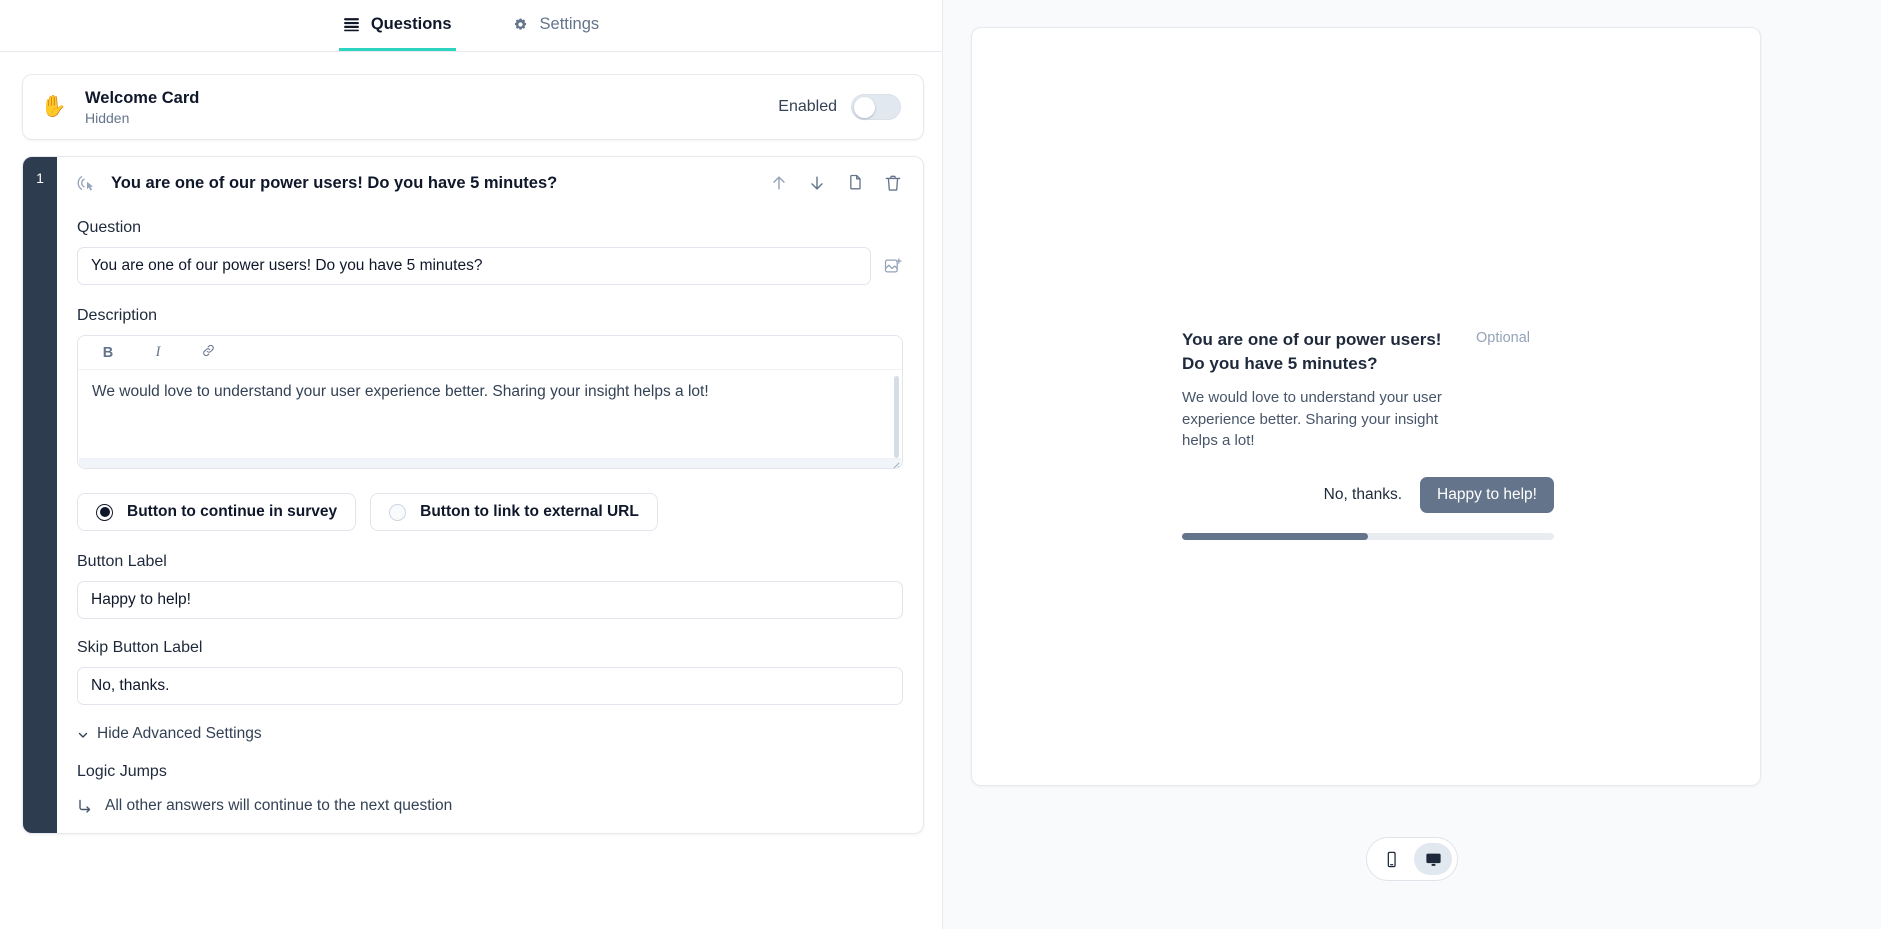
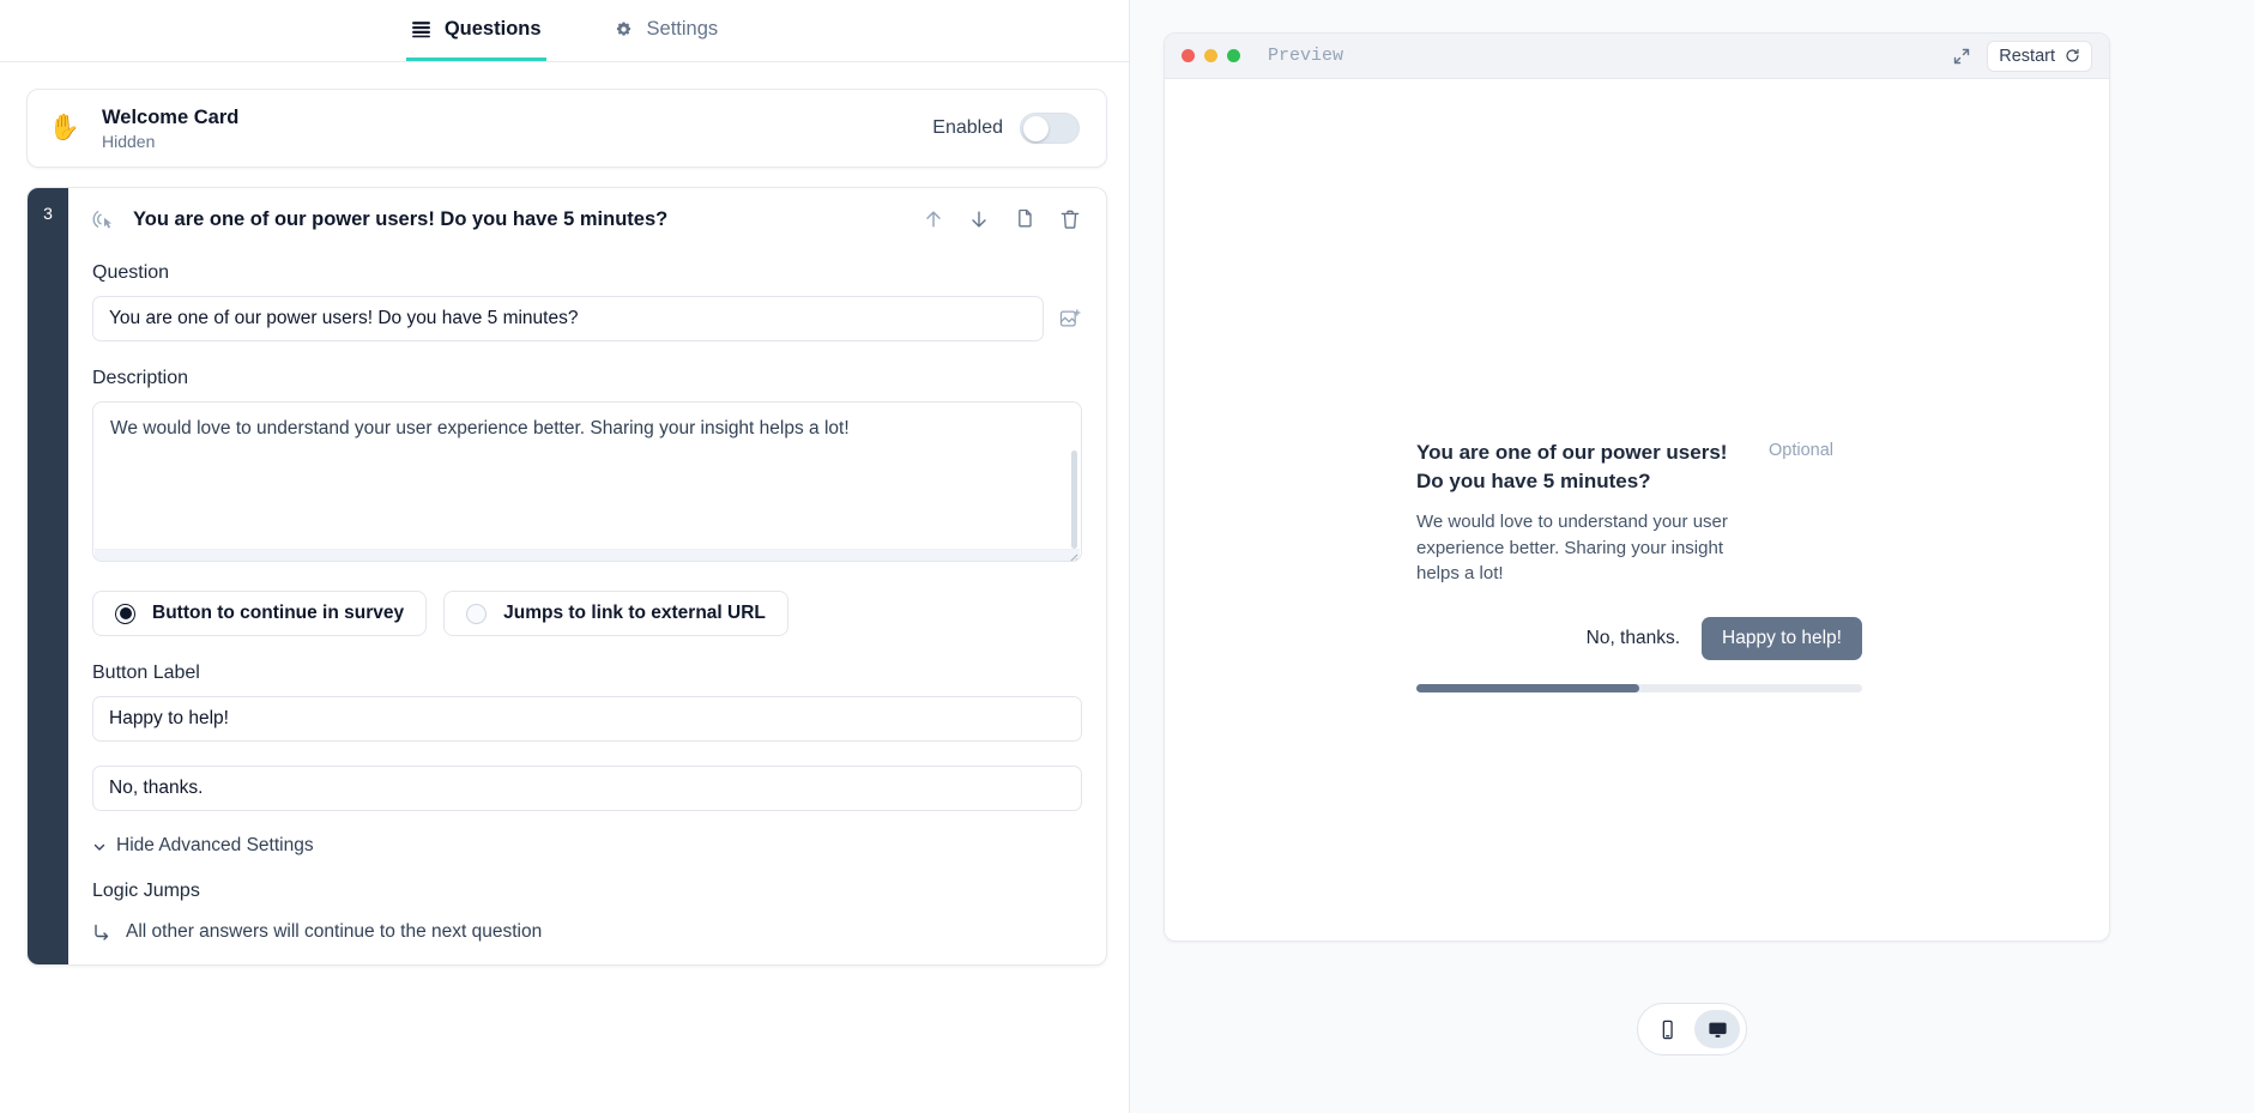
  Questions
  Settings
  ✋
  Welcome Card
  Hidden
  Enabled
- 1
+ 3
  You are one of our power users! Do you have 5 minutes?
  Question
  You are one of our power users! Do you have 5 minutes?
  Description
- B
- I
  We would love to understand your user experience better. Sharing your insight helps a lot!
  Button to continue in survey
- Button to link to external URL
+ Jumps to link to external URL
  Button Label
  Happy to help!
- Skip Button Label
  No, thanks.
  Hide Advanced Settings
  Logic Jumps
  All other answers will continue to the next question
+ Preview
+ Restart
  You are one of our power users! Do you have 5 minutes?
  Optional
  We would love to understand your user experience better. Sharing your insight helps a lot!
  No, thanks.
  Happy to help!
